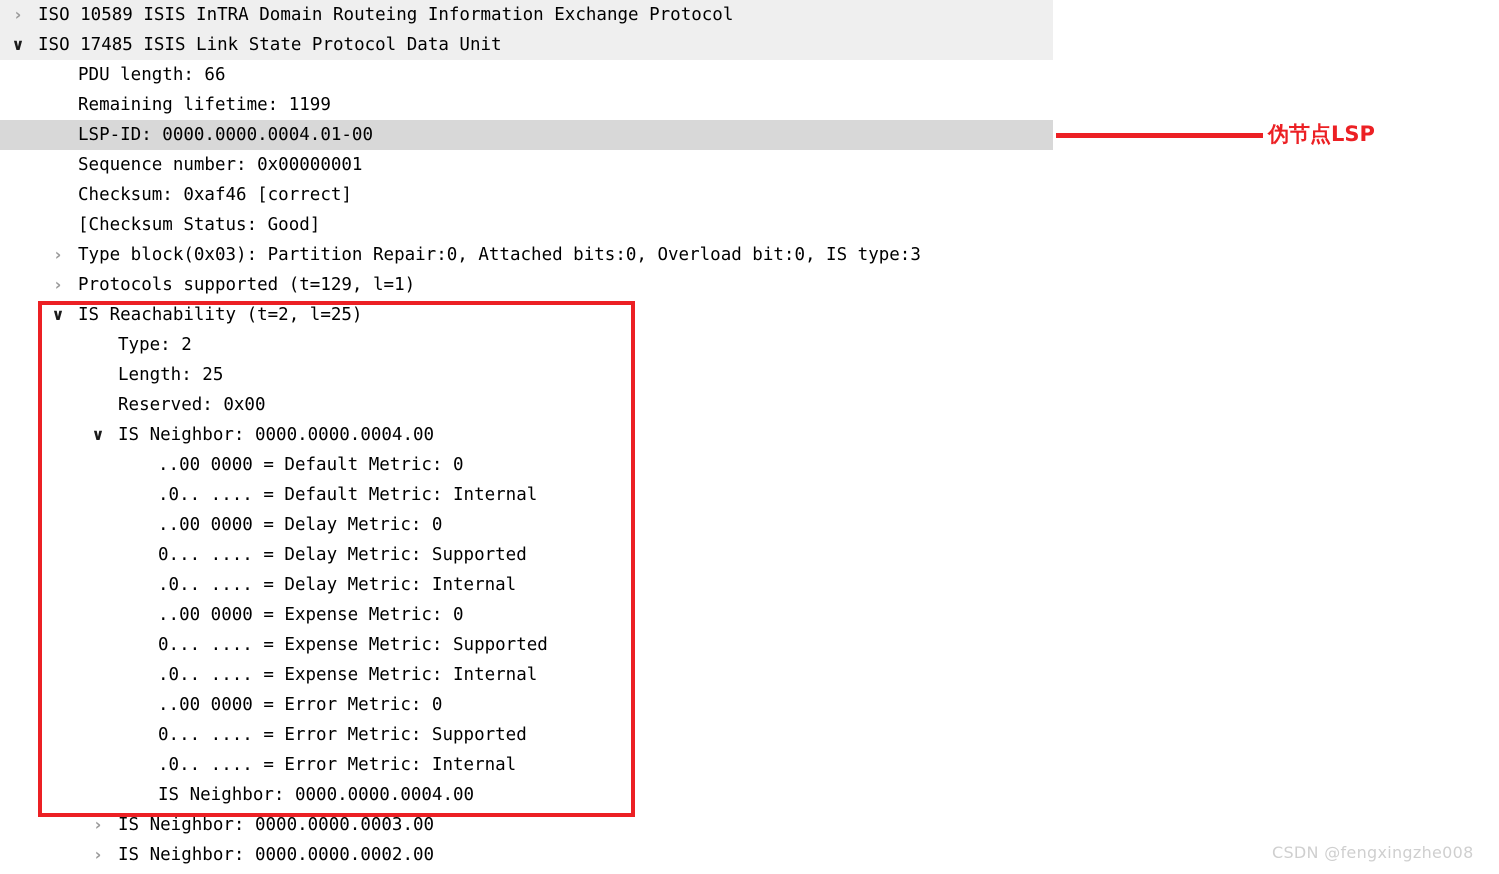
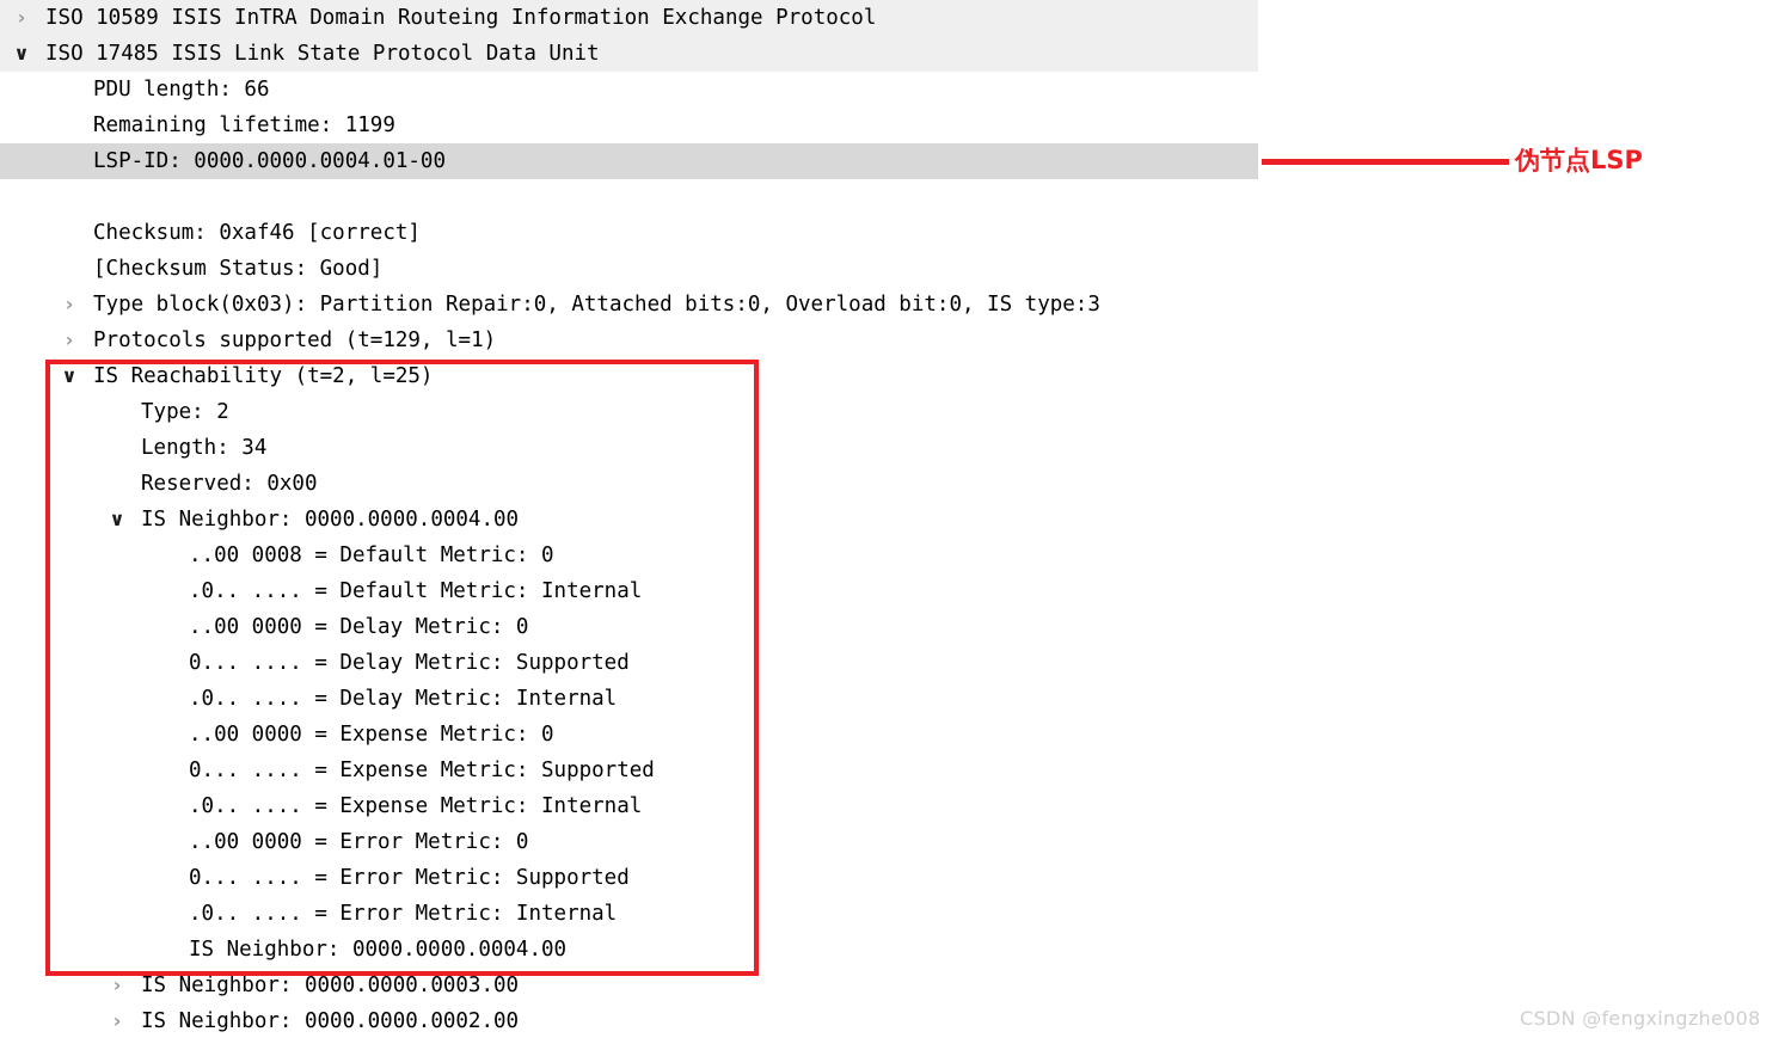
  ›
  ISO 10589 ISIS InTRA Domain Routeing Information Exchange Protocol
  ∨
  ISO 17485 ISIS Link State Protocol Data Unit
  PDU length: 66
  Remaining lifetime: 1199
  LSP-ID: 0000.0000.0004.01-00
- Sequence number: 0x00000001
  Checksum: 0xaf46 [correct]
  [Checksum Status: Good]
  ›
  Type block(0x03): Partition Repair:0, Attached bits:0, Overload bit:0, IS type:3
  ›
  Protocols supported (t=129, l=1)
  ∨
  IS Reachability (t=2, l=25)
  Type: 2
- Length: 25
+ Length: 34
  Reserved: 0x00
  ∨
  IS Neighbor: 0000.0000.0004.00
- ..00 0000 = Default Metric: 0
+ ..00 0008 = Default Metric: 0
  .0.. .... = Default Metric: Internal
  ..00 0000 = Delay Metric: 0
  0... .... = Delay Metric: Supported
  .0.. .... = Delay Metric: Internal
  ..00 0000 = Expense Metric: 0
  0... .... = Expense Metric: Supported
  .0.. .... = Expense Metric: Internal
  ..00 0000 = Error Metric: 0
  0... .... = Error Metric: Supported
  .0.. .... = Error Metric: Internal
  IS Neighbor: 0000.0000.0004.00
  ›
  IS Neighbor: 0000.0000.0003.00
  ›
  IS Neighbor: 0000.0000.0002.00
  伪节点LSP
  CSDN @fengxingzhe008
